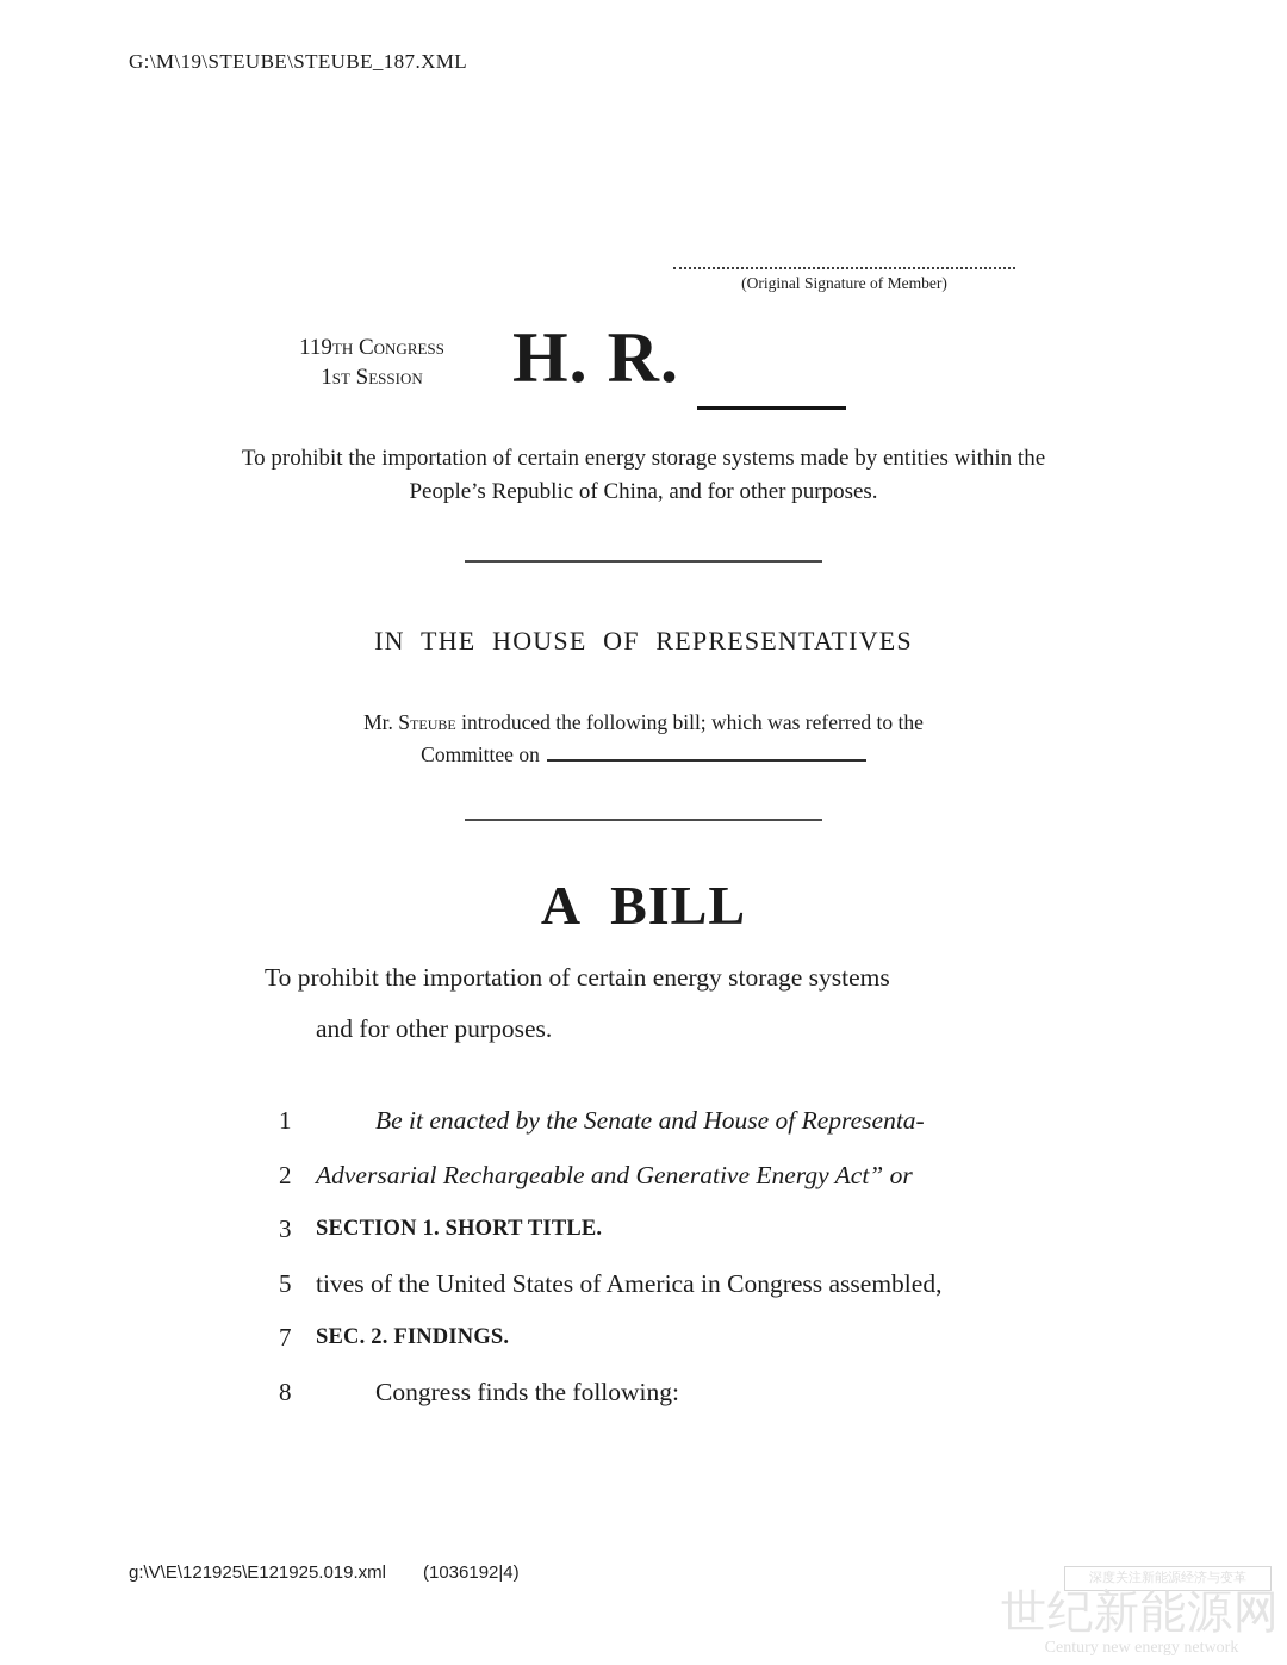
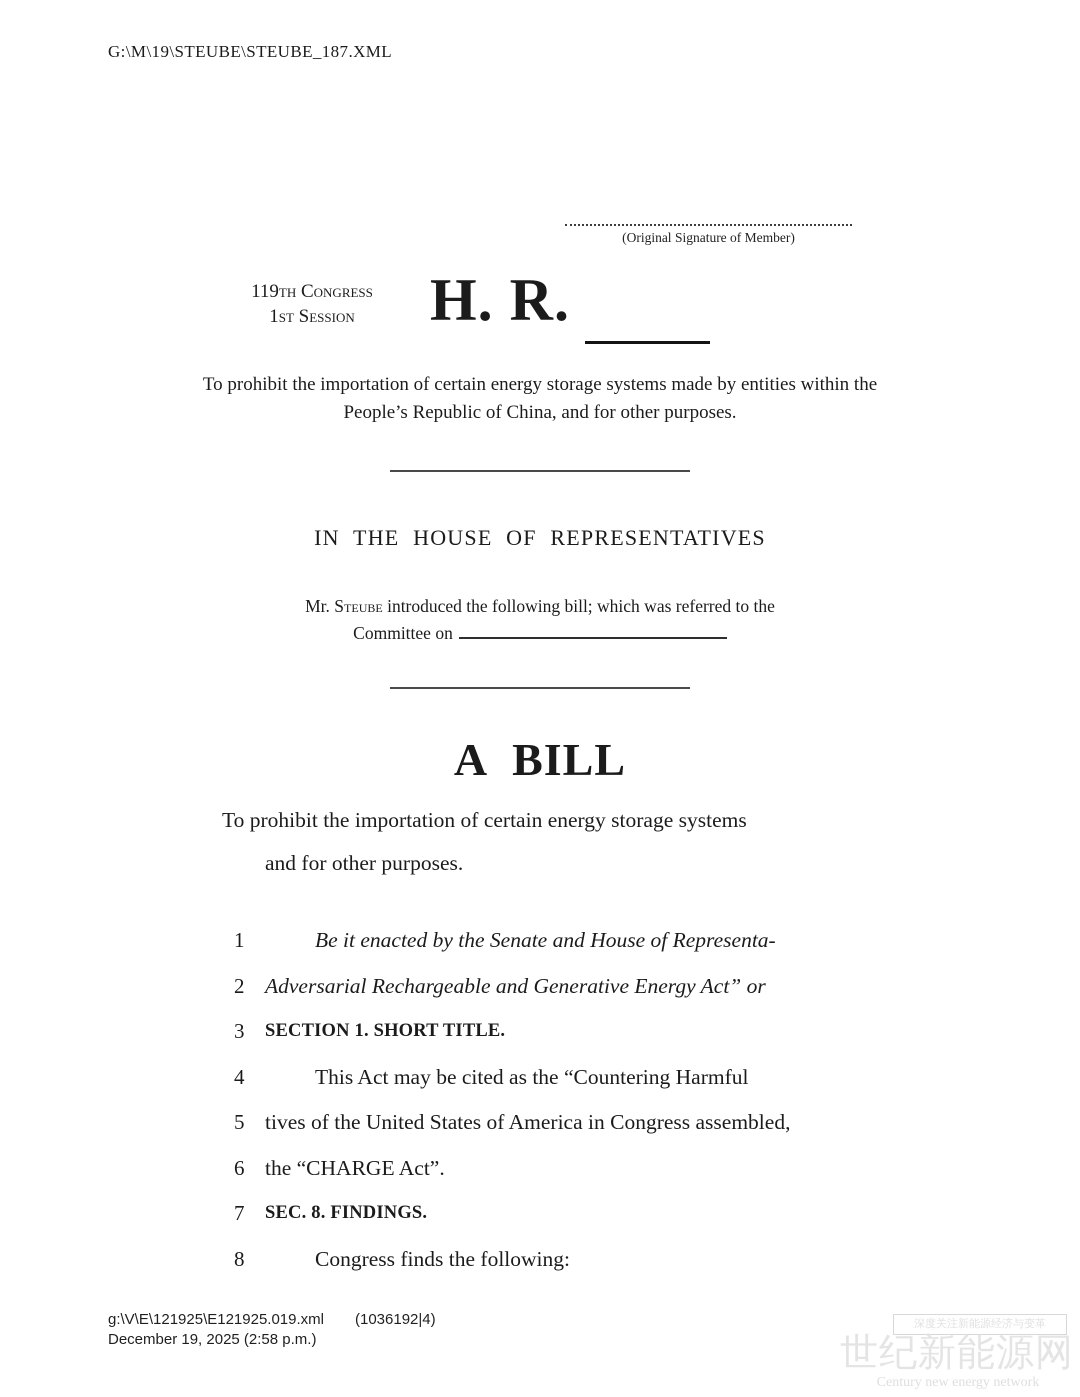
  G:\M\19\STEUBE\STEUBE_187.XML
  (Original Signature of Member)
  119TH Congress
  1ST Session
  H. R.
  To prohibit the importation of certain energy storage systems made by entities within the People’s Republic of China, and for other purposes.
  IN THE HOUSE OF REPRESENTATIVES
  Mr. Steube introduced the following bill; which was referred to the
  Committee on
  A BILL
  To prohibit the importation of certain energy storage systems
  and for other purposes.
  1
  Be it enacted by the Senate and House of Representa-
  2
  Adversarial Rechargeable and Generative Energy Act” or
  3
  SECTION 1. SHORT TITLE.
+ 4
+ This Act may be cited as the “Countering Harmful
  5
  tives of the United States of America in Congress assembled,
+ 6
+ the “CHARGE Act”.
  7
- SEC. 2. FINDINGS.
+ SEC. 8. FINDINGS.
  8
  Congress finds the following:
  g:\V\E\121925\E121925.019.xml (1036192|4)
+ December 19, 2025 (2:58 p.m.)
  深度关注新能源经济与变革
  世纪新能源网
  Century new energy network
